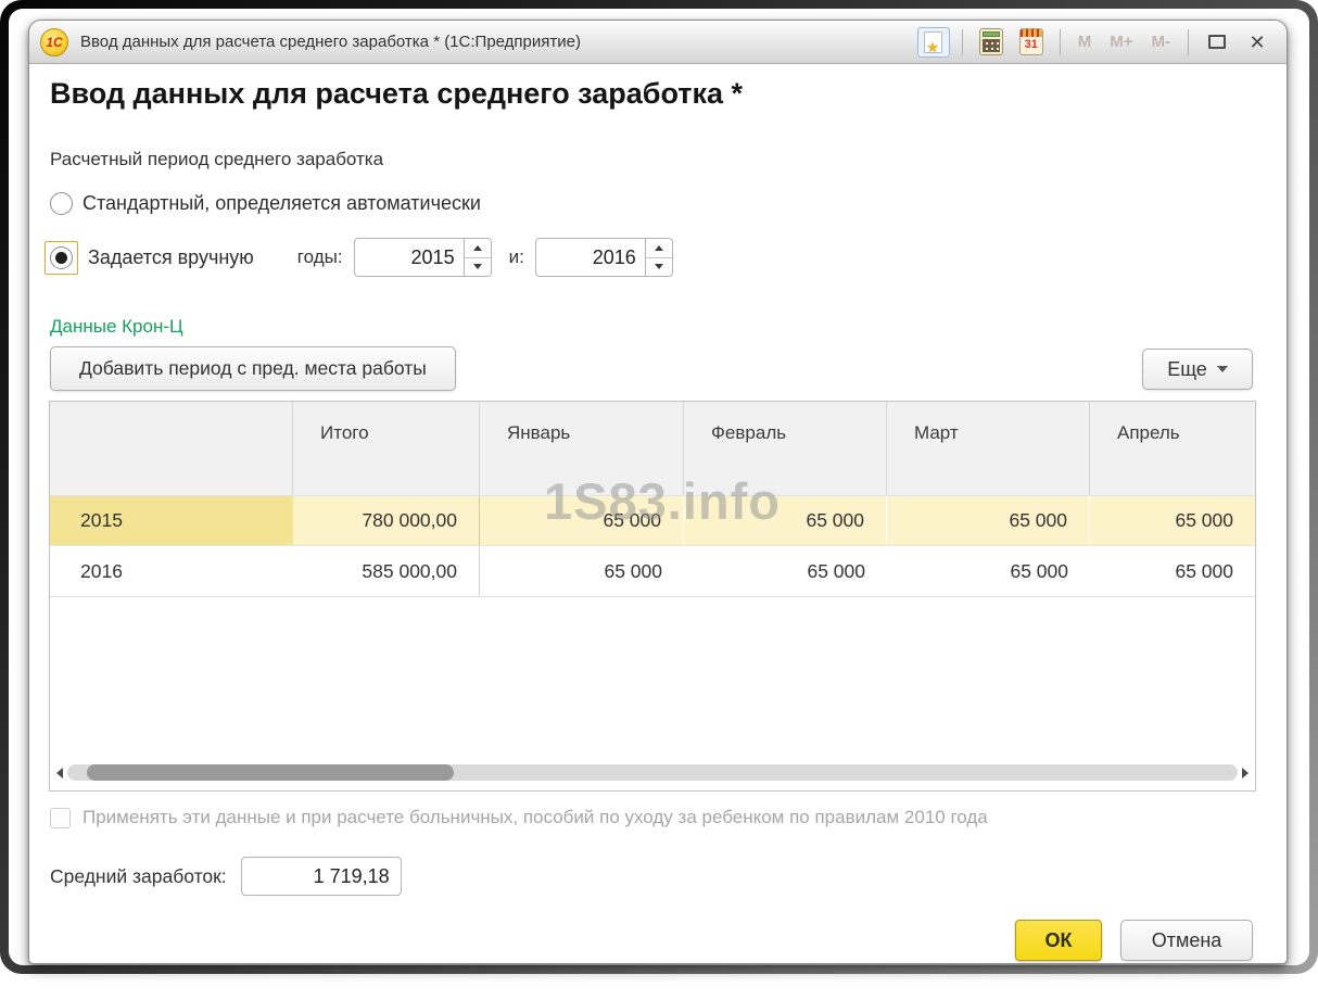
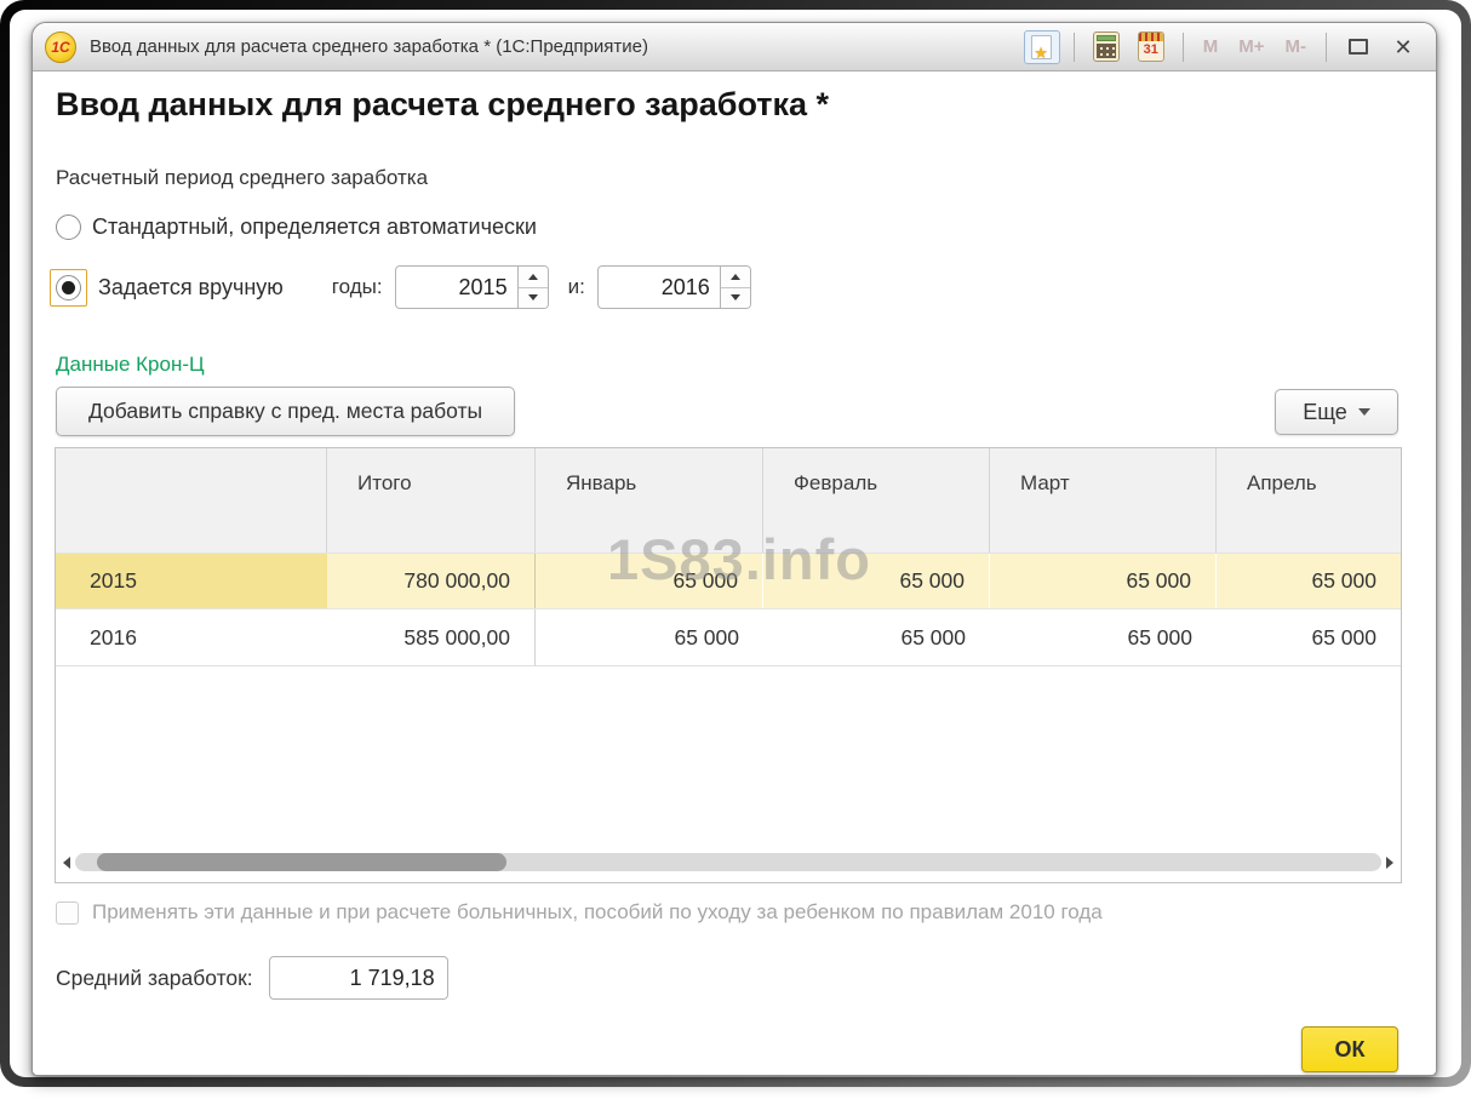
  1С
  Ввод данных для расчета среднего заработка * (1С:Предприятие)
  ★
  31
  M
  M+
  M-
  ✕
  Ввод данных для расчета среднего заработка *
  Расчетный период среднего заработка
  Стандартный, определяется автоматически
  Задается вручную
  годы:
  2015
  и:
  2016
  Данные Крон-Ц
- Добавить период с пред. места работы
+ Добавить справку с пред. места работы
  Еще
  Итого
  Январь
  Февраль
  Март
  Апрель
  2015
  780 000,00
  65 000
  65 000
  65 000
  65 000
  2016
  585 000,00
  65 000
  65 000
  65 000
  65 000
  1S83.info
  Применять эти данные и при расчете больничных, пособий по уходу за ребенком по правилам 2010 года
  Средний заработок:
  1 719,18
  ОК
- Отмена
